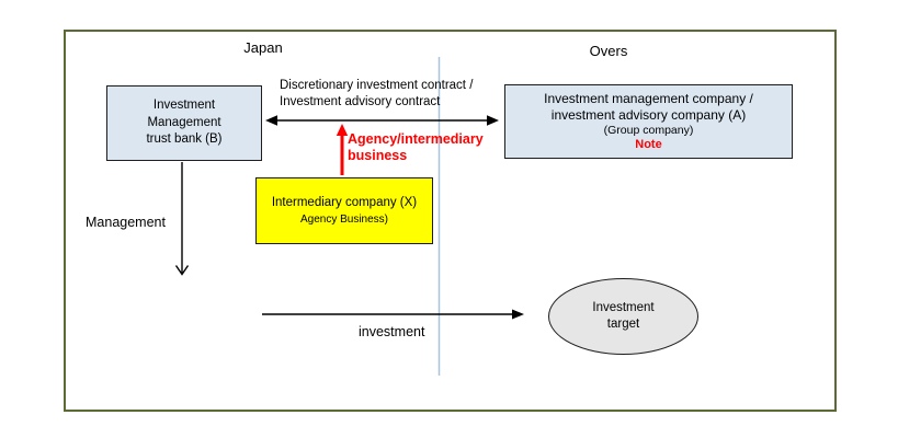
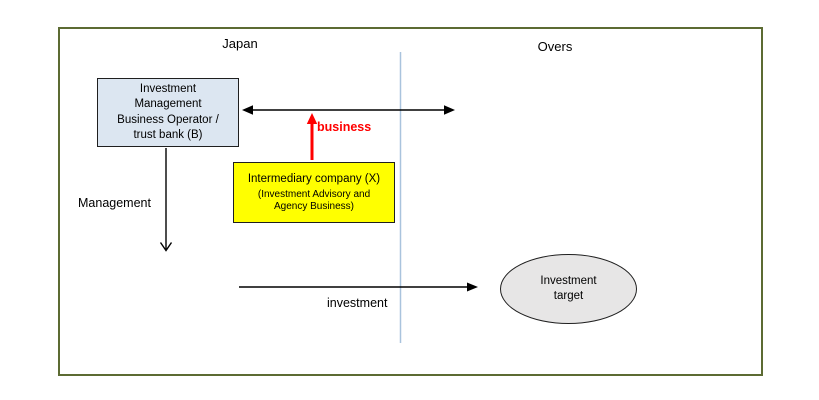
  Japan
  Overs
  Investment
  Management
+ Business Operator /
  trust bank (B)
- Discretionary investment contract /
- Investment advisory contract
- Agency/intermediary
  business
- Investment management company /
- investment advisory company (A)
- (Group company)
- Note
  Intermediary company (X)
+ (Investment Advisory and
  Agency Business)
  Management
  investment
  Investment
  target
